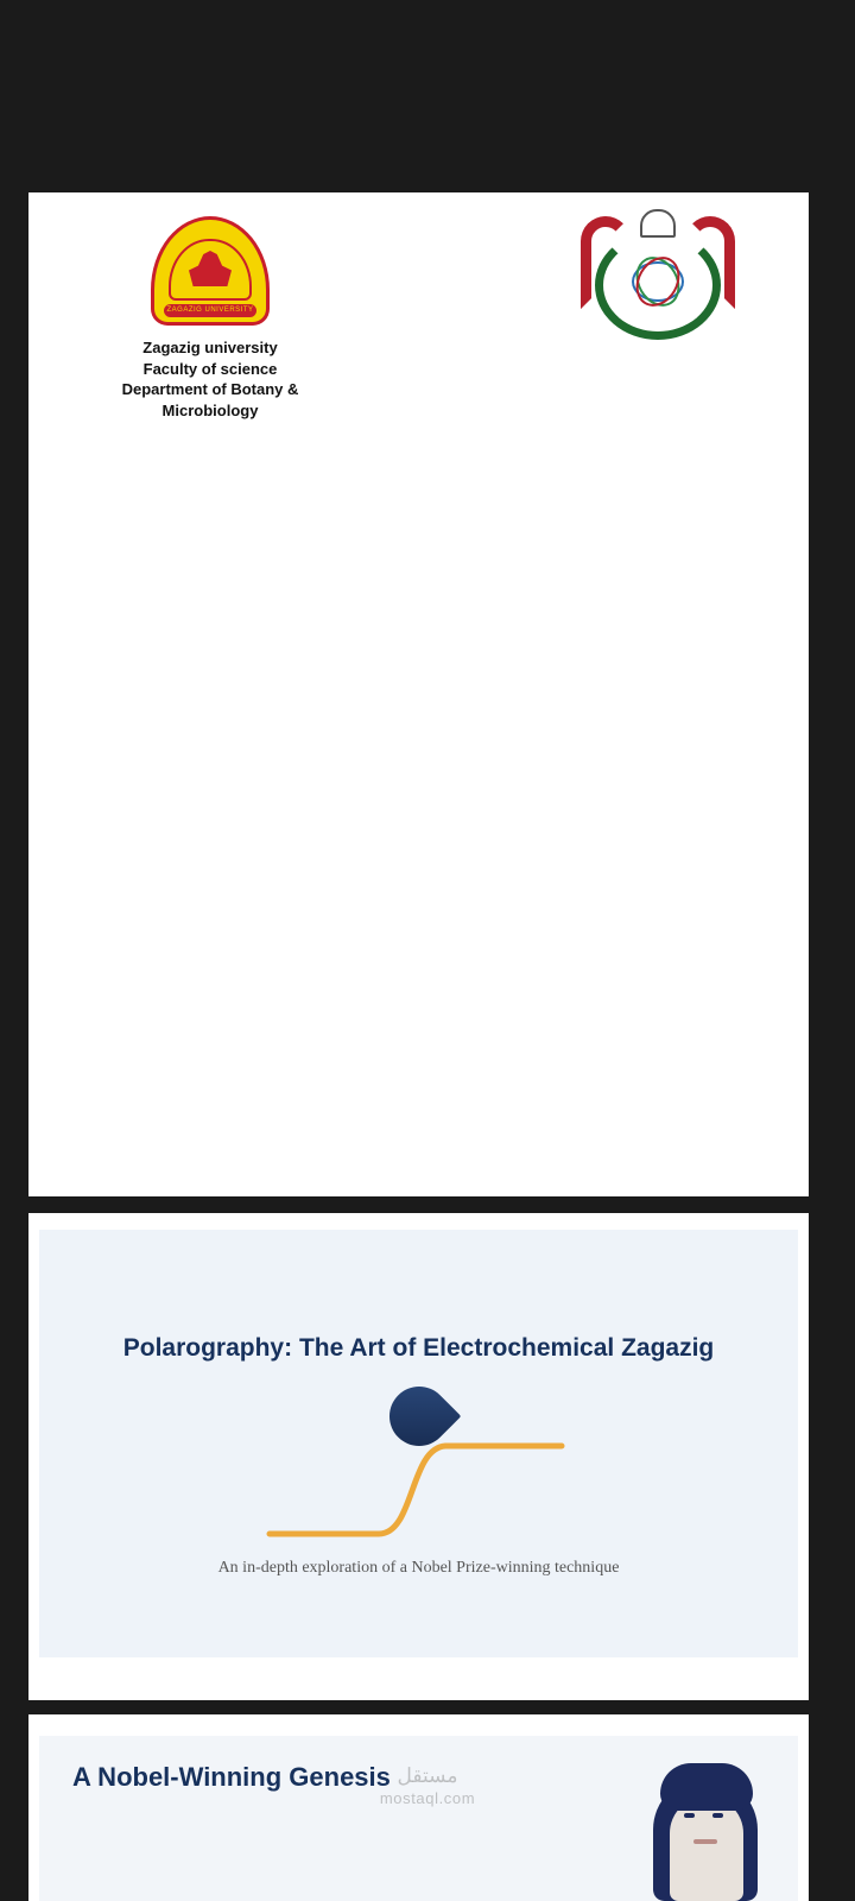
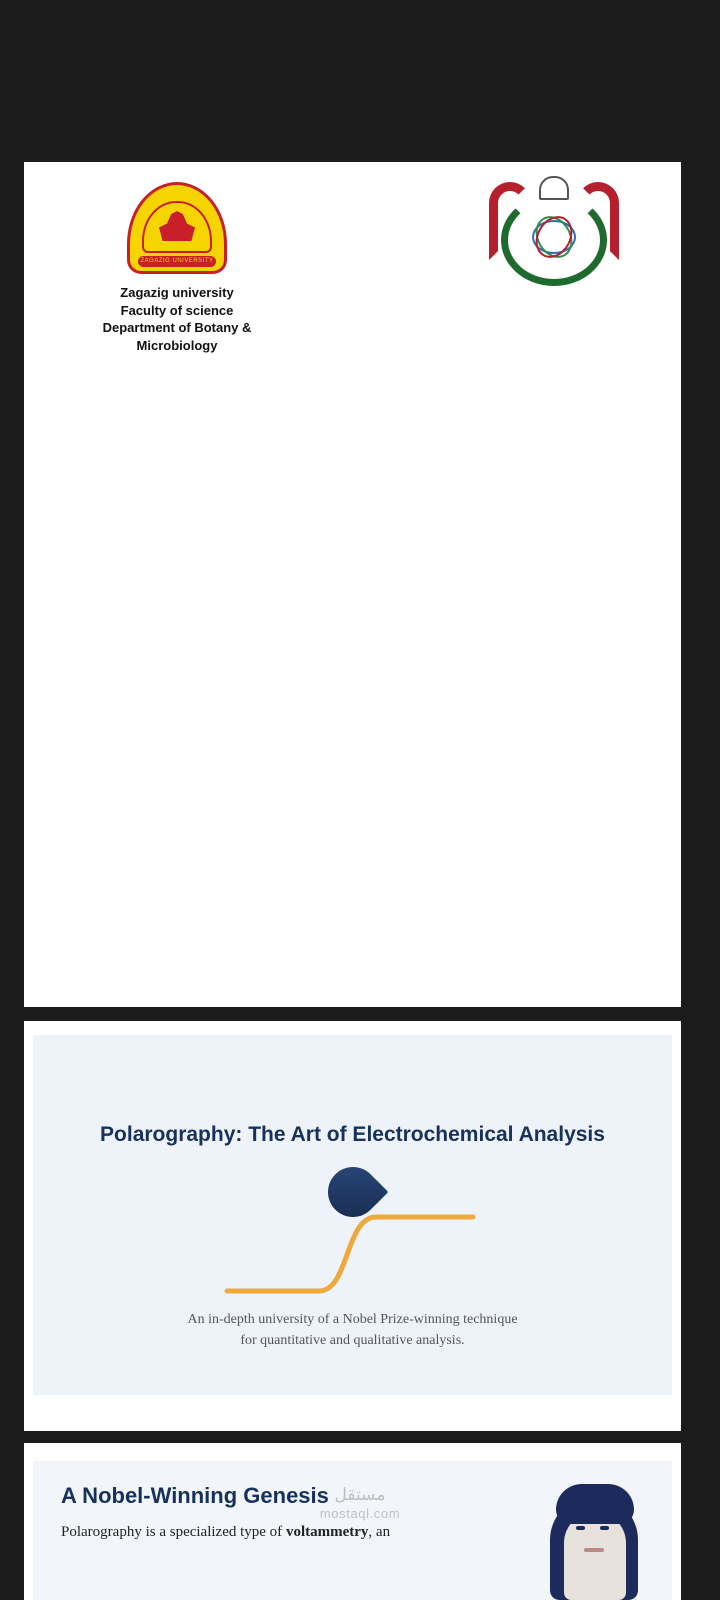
  Zagazig university
  Faculty of science
  Department of Botany &
  Microbiology
- Polarography: The Art of Electrochemical Zagazig
+ Polarography: The Art of Electrochemical Analysis
- An in-depth exploration of a Nobel Prize-winning technique
+ An in-depth university of a Nobel Prize-winning technique
+ for quantitative and qualitative analysis.
  A Nobel-Winning Genesis
+ Polarography is a specialized type of voltammetry, an
  مستقل
  mostaql.com
